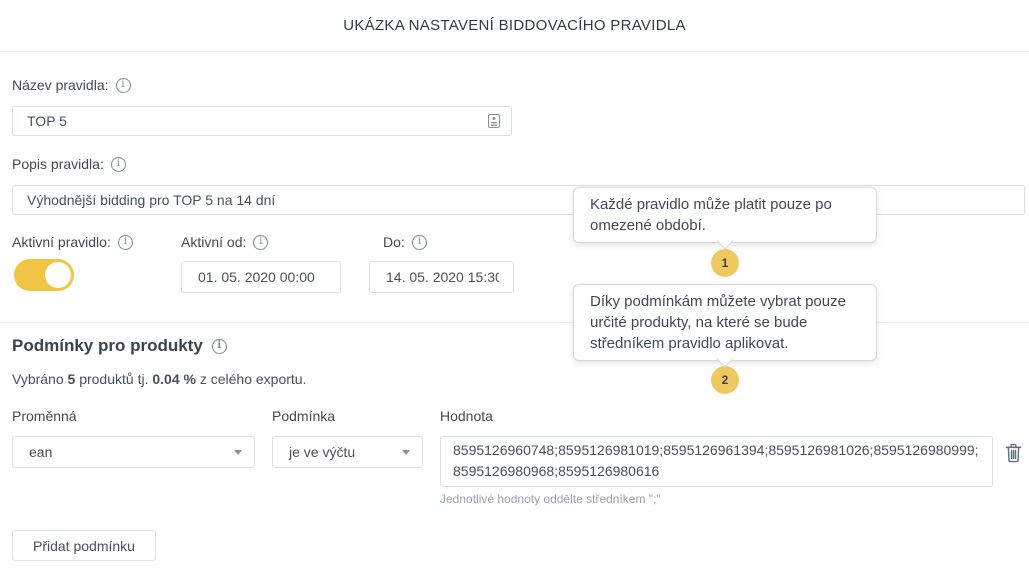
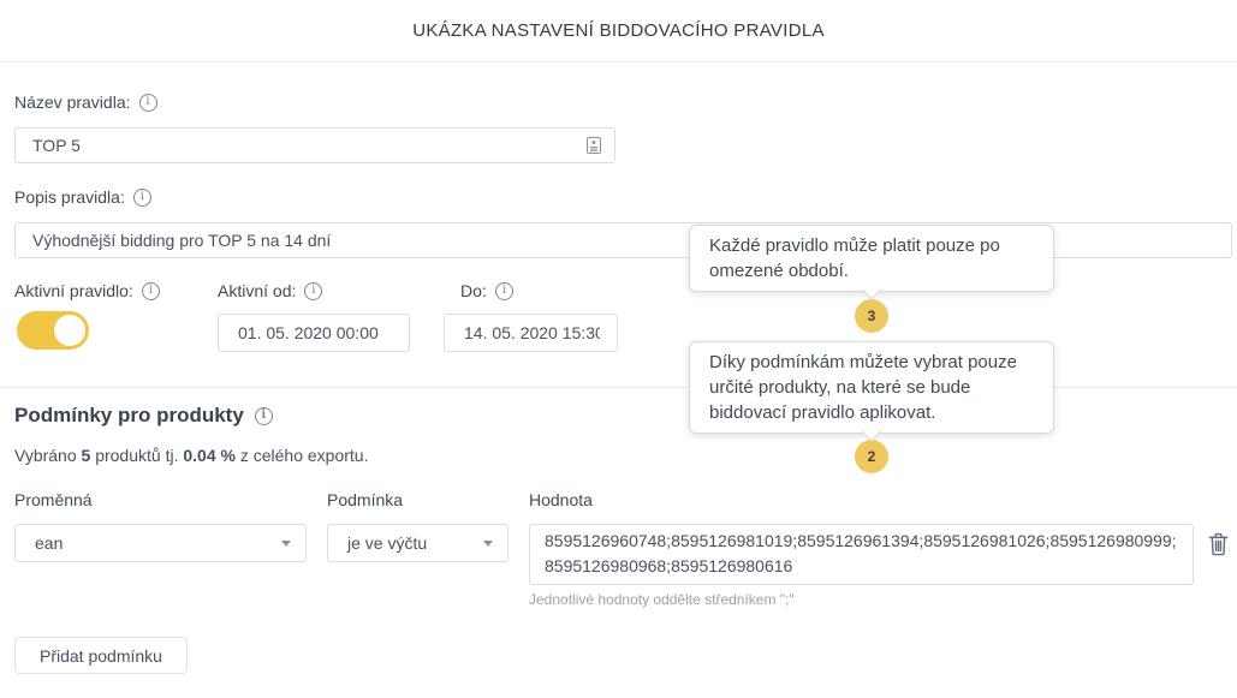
  UKÁZKA NASTAVENÍ BIDDOVACÍHO PRAVIDLA
  Název pravidla:
  TOP 5
  Popis pravidla:
  Výhodnější bidding pro TOP 5 na 14 dní
  Aktivní pravidlo:
  Aktivní od:
  01. 05. 2020 00:00
  Do:
  14. 05. 2020 15:30
  Každé pravidlo může platit pouze po omezené období.
- 1
+ 3
- Díky podmínkám můžete vybrat pouze určité produkty, na které se bude středníkem pravidlo aplikovat.
+ Díky podmínkám můžete vybrat pouze určité produkty, na které se bude biddovací pravidlo aplikovat.
  2
  Podmínky pro produkty
  Vybráno 5 produktů tj. 0.04 % z celého exportu.
  Proměnná
  Podmínka
  Hodnota
  ean
  je ve výčtu
  Jednotlivé hodnoty oddělte středníkem ";"
  Přidat podmínku
